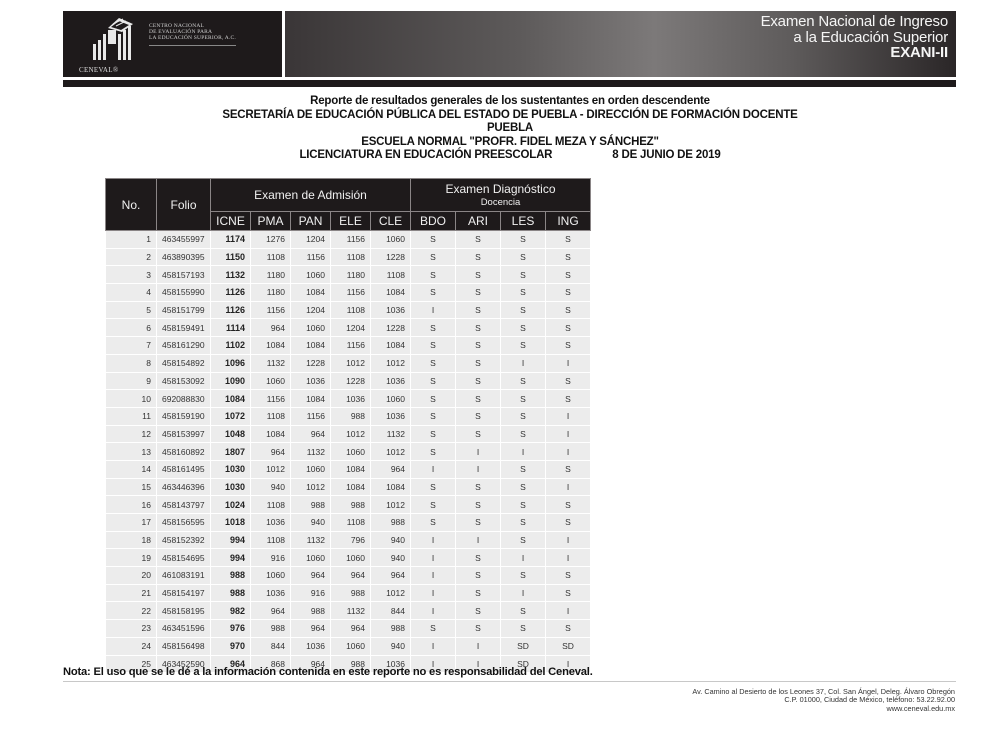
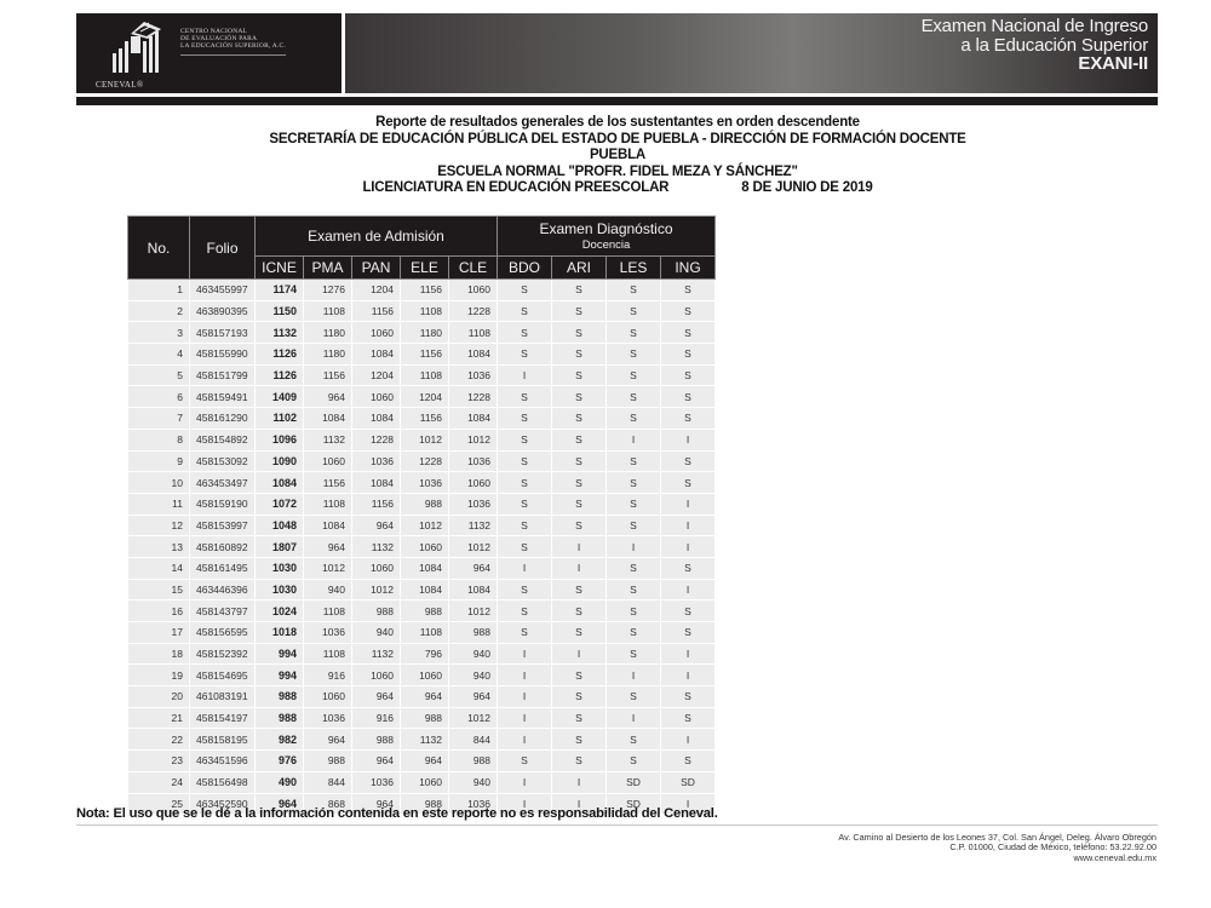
  CENEVAL®
  Examen Nacional de Ingreso
  a la Educación Superior
  EXANI-II
  Reporte de resultados generales de los sustentantes en orden descendente
  SECRETARÍA DE EDUCACIÓN PÚBLICA DEL ESTADO DE PUEBLA - DIRECCIÓN DE FORMACIÓN DOCENTE
  PUEBLA
  ESCUELA NORMAL "PROFR. FIDEL MEZA Y SÁNCHEZ"
  LICENCIATURA EN EDUCACIÓN PREESCOLAR 8 DE JUNIO DE 2019
  No.	Folio	Examen de Admisión	Examen Diagnóstico Docencia
  ICNE	PMA	PAN	ELE	CLE	BDO	ARI	LES	ING
  1	463455997	1174	1276	1204	1156	1060	S	S	S	S
  2	463890395	1150	1108	1156	1108	1228	S	S	S	S
  3	458157193	1132	1180	1060	1180	1108	S	S	S	S
  4	458155990	1126	1180	1084	1156	1084	S	S	S	S
  5	458151799	1126	1156	1204	1108	1036	I	S	S	S
- 6	458159491	1114	964	1060	1204	1228	S	S	S	S
+ 6	458159491	1409	964	1060	1204	1228	S	S	S	S
  7	458161290	1102	1084	1084	1156	1084	S	S	S	S
  8	458154892	1096	1132	1228	1012	1012	S	S	I	I
  9	458153092	1090	1060	1036	1228	1036	S	S	S	S
- 10	692088830	1084	1156	1084	1036	1060	S	S	S	S
+ 10	463453497	1084	1156	1084	1036	1060	S	S	S	S
  11	458159190	1072	1108	1156	988	1036	S	S	S	I
  12	458153997	1048	1084	964	1012	1132	S	S	S	I
  13	458160892	1807	964	1132	1060	1012	S	I	I	I
  14	458161495	1030	1012	1060	1084	964	I	I	S	S
  15	463446396	1030	940	1012	1084	1084	S	S	S	I
  16	458143797	1024	1108	988	988	1012	S	S	S	S
  17	458156595	1018	1036	940	1108	988	S	S	S	S
  18	458152392	994	1108	1132	796	940	I	I	S	I
  19	458154695	994	916	1060	1060	940	I	S	I	I
  20	461083191	988	1060	964	964	964	I	S	S	S
  21	458154197	988	1036	916	988	1012	I	S	I	S
  22	458158195	982	964	988	1132	844	I	S	S	I
  23	463451596	976	988	964	964	988	S	S	S	S
- 24	458156498	970	844	1036	1060	940	I	I	SD	SD
+ 24	458156498	490	844	1036	1060	940	I	I	SD	SD
  25	463452590	964	868	964	988	1036	I	I	SD	I
  Nota: El uso que se le dé a la información contenida en este reporte no es responsabilidad del Ceneval.
  Av. Camino al Desierto de los Leones 37, Col. San Ángel, Deleg. Álvaro Obregón
  C.P. 01000, Ciudad de México, teléfono: 53.22.92.00
  www.ceneval.edu.mx
